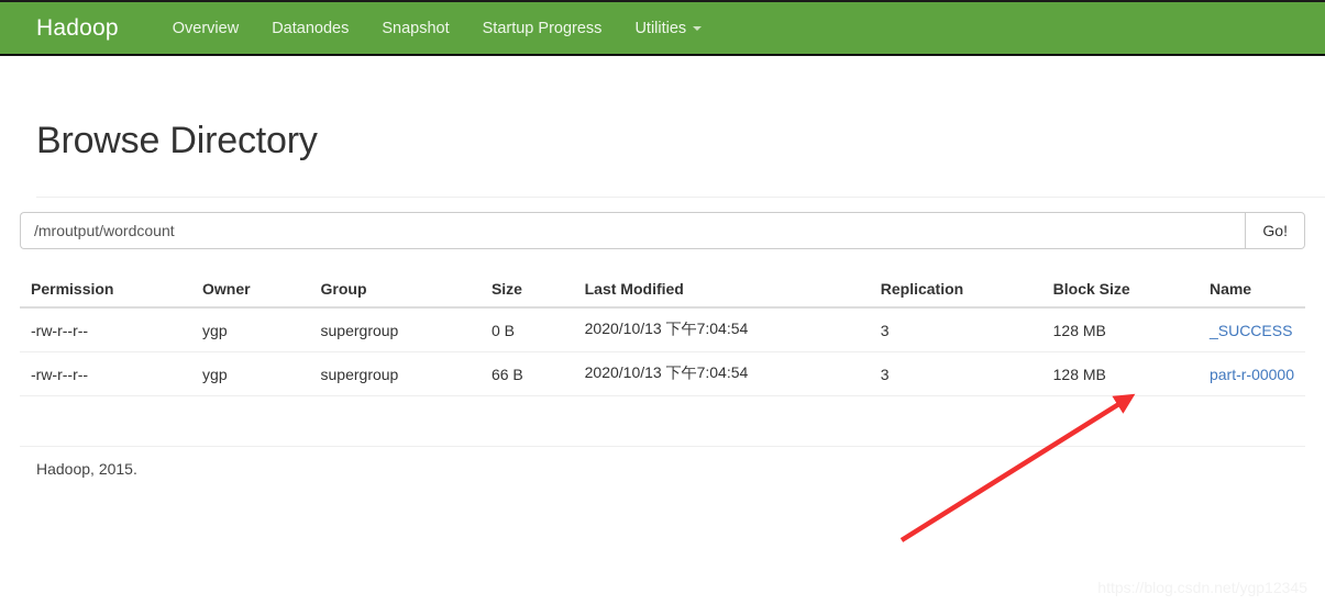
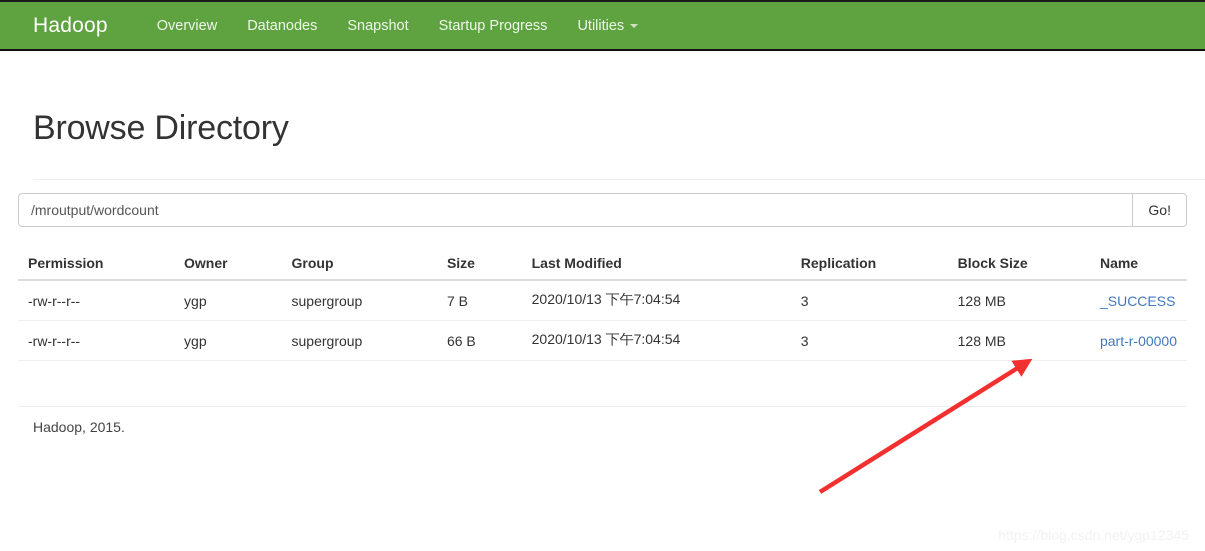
  Hadoop
  Overview
  Datanodes
  Snapshot
  Startup Progress
  Utilities
  Browse Directory
  /mroutput/wordcount
  Go!
  Permission	Owner	Group	Size	Last Modified	Replication	Block Size	Name
- -rw-r--r--	ygp	supergroup	0 B	2020/10/13 下午7:04:54	3	128 MB	_SUCCESS
+ -rw-r--r--	ygp	supergroup	7 B	2020/10/13 下午7:04:54	3	128 MB	_SUCCESS
  -rw-r--r--	ygp	supergroup	66 B	2020/10/13 下午7:04:54	3	128 MB	part-r-00000
  Hadoop, 2015.
